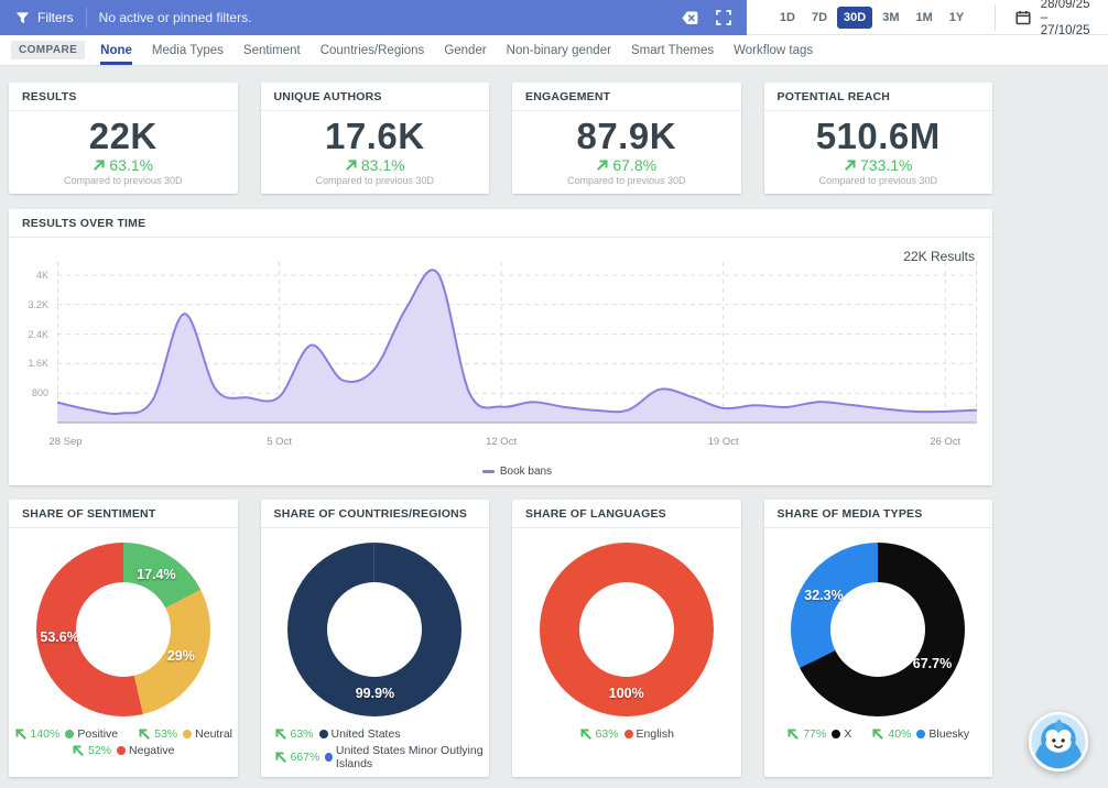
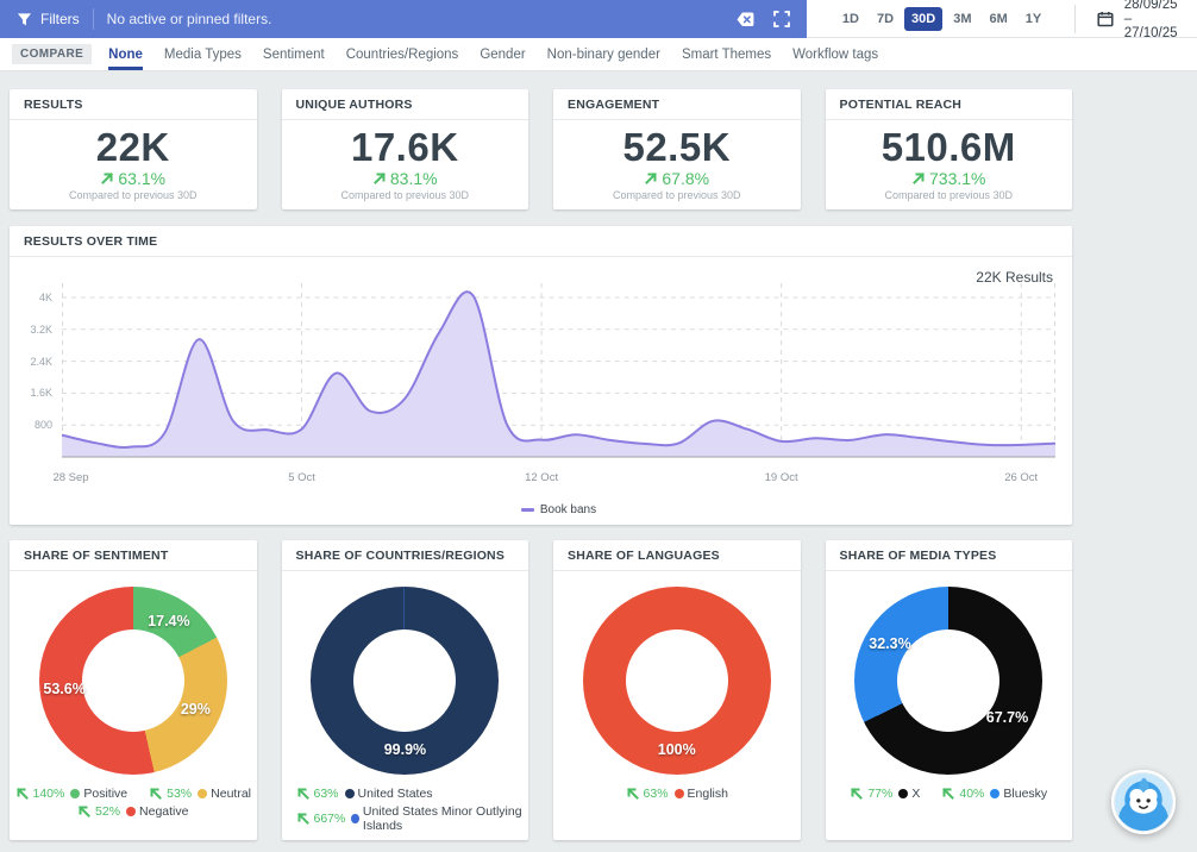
  Filters
  No active or pinned filters.
  1D
  7D
  30D
  3M
- 1M
+ 6M
  1Y
  28/09/25 – 27/10/25
  COMPARE
  None
  Media Types
  Sentiment
  Countries/Regions
  Gender
  Non-binary gender
  Smart Themes
  Workflow tags
  RESULTS
  22K
  63.1%
  Compared to previous 30D
  UNIQUE AUTHORS
  17.6K
  83.1%
  Compared to previous 30D
  ENGAGEMENT
- 87.9K
+ 52.5K
  67.8%
  Compared to previous 30D
  POTENTIAL REACH
  510.6M
  733.1%
  Compared to previous 30D
  RESULTS OVER TIME
  22K Results
  800
  1.6K
  2.4K
  3.2K
  4K
  Book bans
  28 Sep
  5 Oct
  12 Oct
  19 Oct
  26 Oct
  SHARE OF SENTIMENT
  17.4%
  29%
  53.6%
  140%
  Positive
  53%
  Neutral
  52%
  Negative
  SHARE OF COUNTRIES/REGIONS
  99.9%
  63%
  United States
  667%
  United States Minor Outlying Islands
  SHARE OF LANGUAGES
  100%
  63%
  English
  SHARE OF MEDIA TYPES
  67.7%
  32.3%
  77%
  X
  40%
  Bluesky
